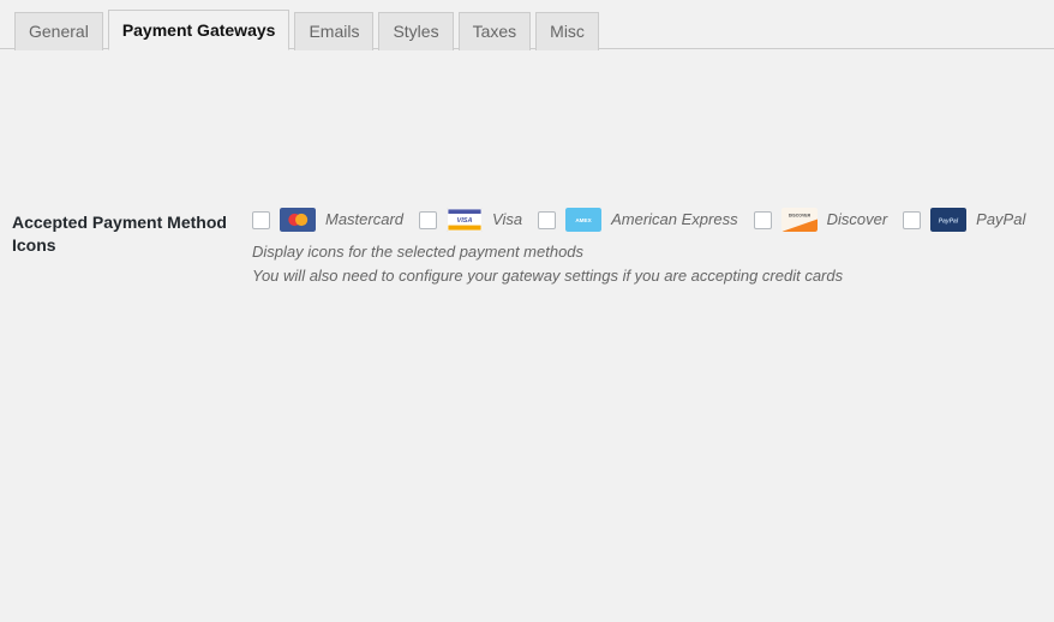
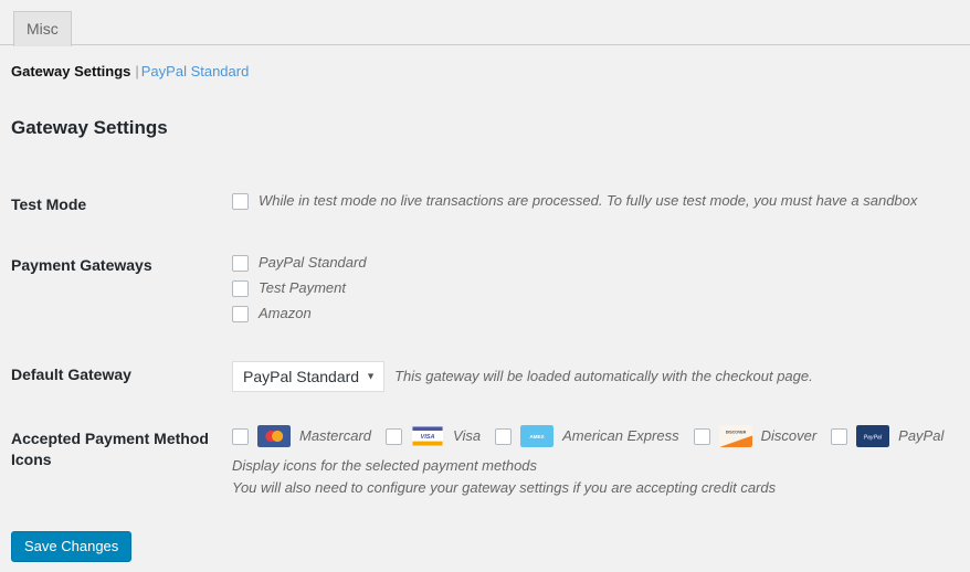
- General
- Payment Gateways
- Emails
- Styles
- Taxes
  Misc
+ Gateway Settings | PayPal Standard
+ Gateway Settings
+ Test Mode	While in test mode no live transactions are processed. To fully use test mode, you must have a sandbox
+ Payment Gateways	PayPal StandardTest PaymentAmazon
+ Default Gateway	PayPal Standard ▼ This gateway will be loaded automatically with the checkout page.
  Accepted Payment Method Icons	Mastercard Visa American Express Discover PayPal Display icons for the selected payment methodsYou will also need to configure your gateway settings if you are accepting credit cards
+ Save Changes
